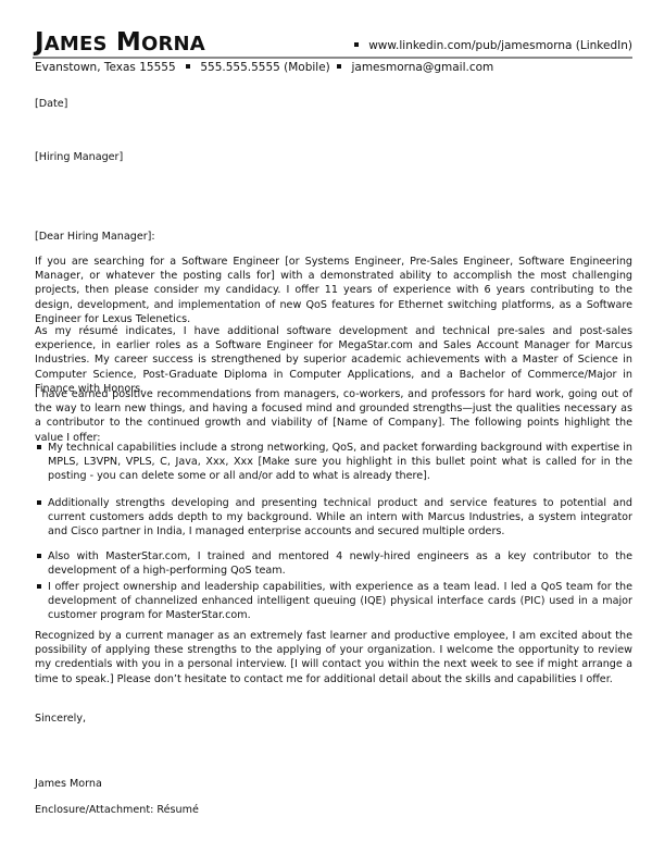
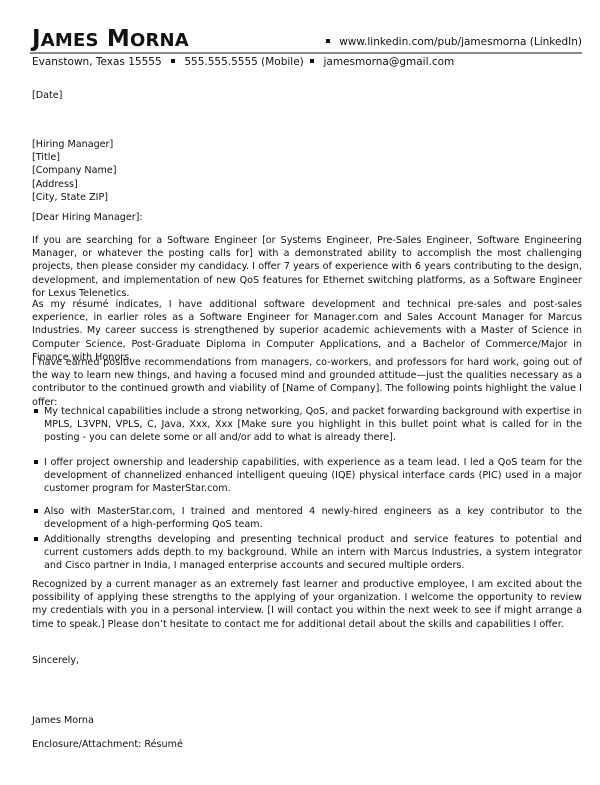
  JAMES MORNA
  www.linkedin.com/pub/jamesmorna (LinkedIn)
  Evanstown, Texas 15555 555.555.5555 (Mobile) jamesmorna@gmail.com
  [Date]
  [Hiring Manager]
+ [Title]
+ [Company Name]
+ [Address]
+ [City, State ZIP]
  [Dear Hiring Manager]:
- If you are searching for a Software Engineer [or Systems Engineer, Pre-Sales Engineer, Software Engineering Manager, or whatever the posting calls for] with a demonstrated ability to accomplish the most challenging projects, then please consider my candidacy. I offer 11 years of experience with 6 years contributing to the design, development, and implementation of new QoS features for Ethernet switching platforms, as a Software Engineer for Lexus Telenetics.
+ If you are searching for a Software Engineer [or Systems Engineer, Pre-Sales Engineer, Software Engineering Manager, or whatever the posting calls for] with a demonstrated ability to accomplish the most challenging projects, then please consider my candidacy. I offer 7 years of experience with 6 years contributing to the design, development, and implementation of new QoS features for Ethernet switching platforms, as a Software Engineer for Lexus Telenetics.
- As my résumé indicates, I have additional software development and technical pre-sales and post-sales experience, in earlier roles as a Software Engineer for MegaStar.com and Sales Account Manager for Marcus Industries. My career success is strengthened by superior academic achievements with a Master of Science in Computer Science, Post-Graduate Diploma in Computer Applications, and a Bachelor of Commerce/Major in Finance with Honors.
+ As my résumé indicates, I have additional software development and technical pre-sales and post-sales experience, in earlier roles as a Software Engineer for Manager.com and Sales Account Manager for Marcus Industries. My career success is strengthened by superior academic achievements with a Master of Science in Computer Science, Post-Graduate Diploma in Computer Applications, and a Bachelor of Commerce/Major in Finance with Honors.
- I have earned positive recommendations from managers, co-workers, and professors for hard work, going out of the way to learn new things, and having a focused mind and grounded strengths—just the qualities necessary as a contributor to the continued growth and viability of [Name of Company]. The following points highlight the value I offer:
+ I have earned positive recommendations from managers, co-workers, and professors for hard work, going out of the way to learn new things, and having a focused mind and grounded attitude—just the qualities necessary as a contributor to the continued growth and viability of [Name of Company]. The following points highlight the value I offer:
  My technical capabilities include a strong networking, QoS, and packet forwarding background with expertise in MPLS, L3VPN, VPLS, C, Java, Xxx, Xxx [Make sure you highlight in this bullet point what is called for in the posting - you can delete some or all and/or add to what is already there].
- Additionally strengths developing and presenting technical product and service features to potential and current customers adds depth to my background. While an intern with Marcus Industries, a system integrator and Cisco partner in India, I managed enterprise accounts and secured multiple orders.
+ I offer project ownership and leadership capabilities, with experience as a team lead. I led a QoS team for the development of channelized enhanced intelligent queuing (IQE) physical interface cards (PIC) used in a major customer program for MasterStar.com.
  Also with MasterStar.com, I trained and mentored 4 newly-hired engineers as a key contributor to the development of a high-performing QoS team.
- I offer project ownership and leadership capabilities, with experience as a team lead. I led a QoS team for the development of channelized enhanced intelligent queuing (IQE) physical interface cards (PIC) used in a major customer program for MasterStar.com.
+ Additionally strengths developing and presenting technical product and service features to potential and current customers adds depth to my background. While an intern with Marcus Industries, a system integrator and Cisco partner in India, I managed enterprise accounts and secured multiple orders.
  Recognized by a current manager as an extremely fast learner and productive employee, I am excited about the possibility of applying these strengths to the applying of your organization. I welcome the opportunity to review my credentials with you in a personal interview. [I will contact you within the next week to see if might arrange a time to speak.] Please don’t hesitate to contact me for additional detail about the skills and capabilities I offer.
  Sincerely,
  James Morna
  Enclosure/Attachment: Résumé
